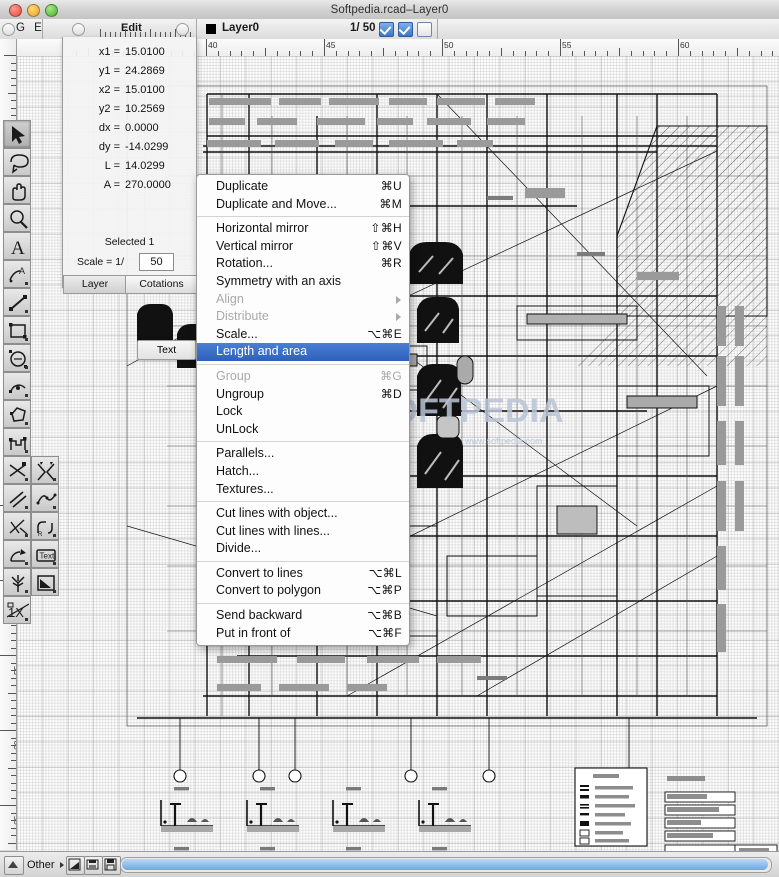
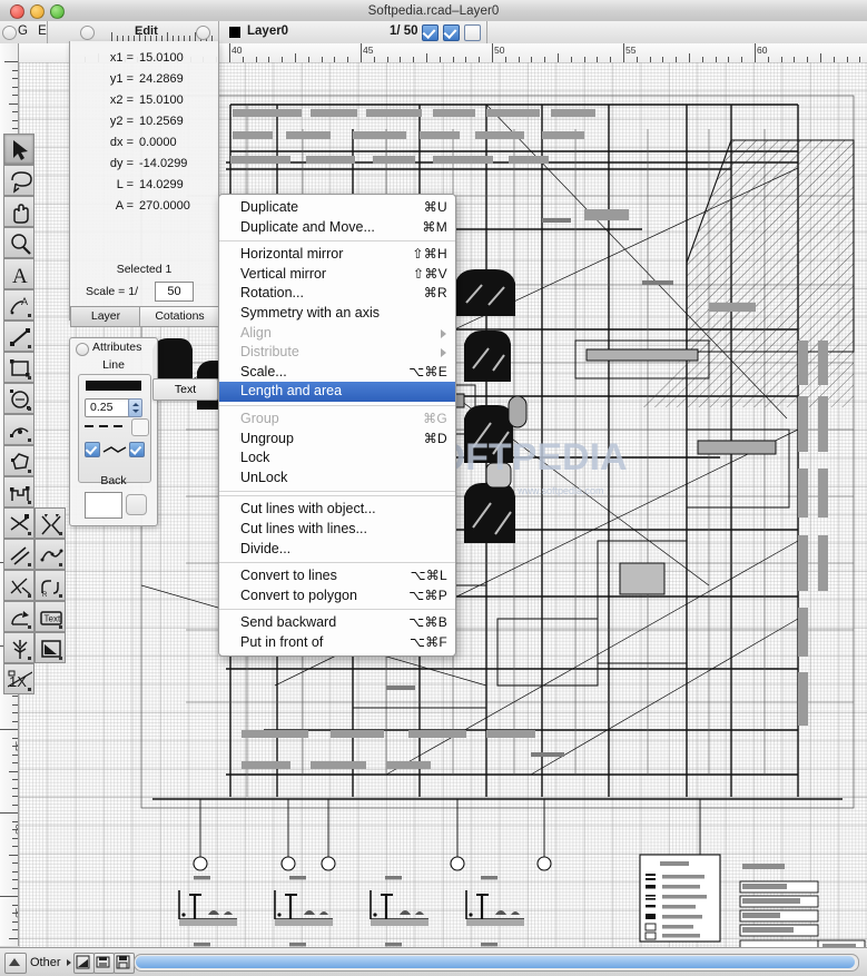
  Softpedia.rcad–Layer0
  G E
  Edit
  Layer0
  1/ 50
  40
  45
  50
  55
  60
  FTPEDIA
  www.softpedia.com
  x1 =
  15.0100
  y1 =
  24.2869
  x2 =
  15.0100
  y2 =
  10.2569
  dx =
  0.0000
  dy =
  -14.0299
  L =
  14.0299
  A =
  270.0000
  Selected 1
  Scale = 1/
  50
  Layer
  Cotations
+ Attributes
+ Line
+ 0.25
+ Back
  Text
  Duplicate
  ⌘U
  Duplicate and Move...
  ⌘M
  Horizontal mirror
  ⇧⌘H
  Vertical mirror
  ⇧⌘V
  Rotation...
  ⌘R
  Symmetry with an axis
  Align
  Distribute
  Scale...
  ⌥⌘E
  Length and area
  Group
  ⌘G
  Ungroup
  ⌘D
  Lock
  UnLock
- Parallels...
- Hatch...
- Textures...
  Cut lines with object...
  Cut lines with lines...
  Divide...
  Convert to lines
  ⌥⌘L
  Convert to polygon
  ⌥⌘P
  Send backward
  ⌥⌘B
  Put in front of
  ⌥⌘F
  A
  A
  Text
  1X
  Other
